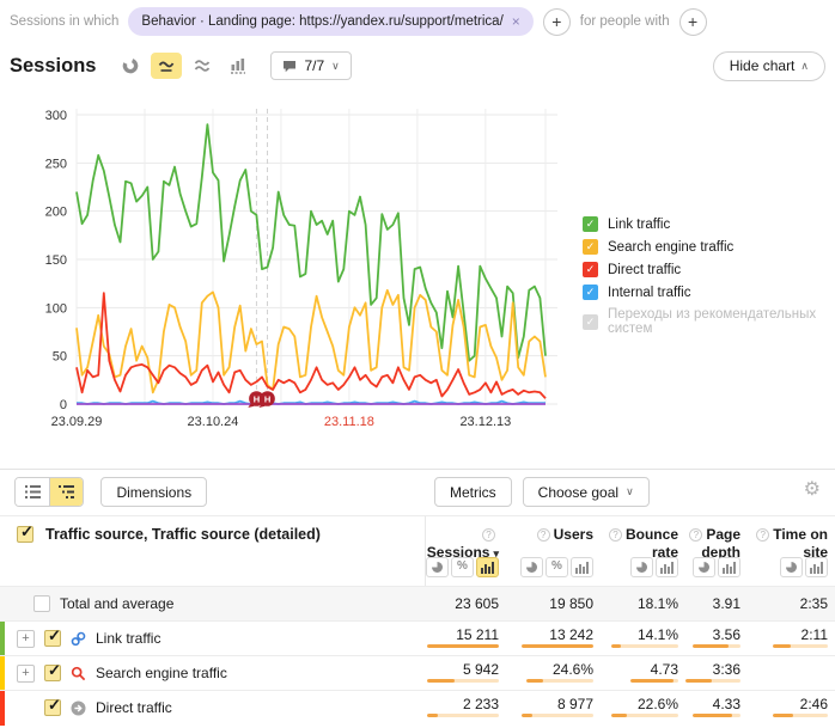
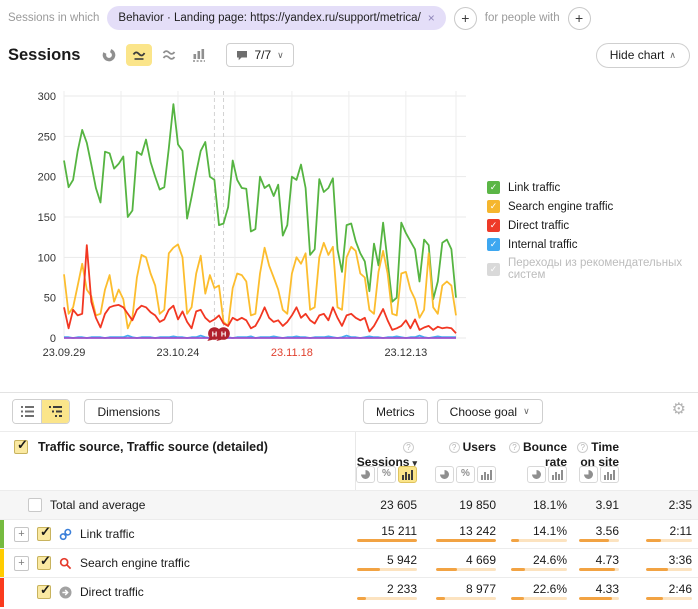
  Sessions in which
  Behavior · Landing page: https://yandex.ru/support/metrica/
  ×
  +
  for people with
  +
  Sessions
  7/7
  ∨
  Hide chart
  ∧
  0
  50
  100
  150
  200
  250
  300
  23.09.29
  23.10.24
  23.11.18
  23.12.13
  H
  H
  ✓
  Link traffic
  ✓
  Search engine traffic
  ✓
  Direct traffic
  ✓
  Internal traffic
  ✓
  Переходы из рекомендательных систем
  Dimensions
  Metrics
  Choose goal
  ∨
  ⚙
  Traffic source, Traffic source (detailed)
  ?Sessions ▾
  %
  ? Users
  %
  ? Bounce rate
- ? Page depth
  ? Time on site
  Total and average
  23 605
  19 850
  18.1%
  3.91
  2:35
  +
  Link traffic
  15 211
  13 242
  14.1%
  3.56
  2:11
  +
  Search engine traffic
  5 942
+ 4 669
  24.6%
  4.73
  3:36
  Direct traffic
  2 233
  8 977
  22.6%
  4.33
  2:46
